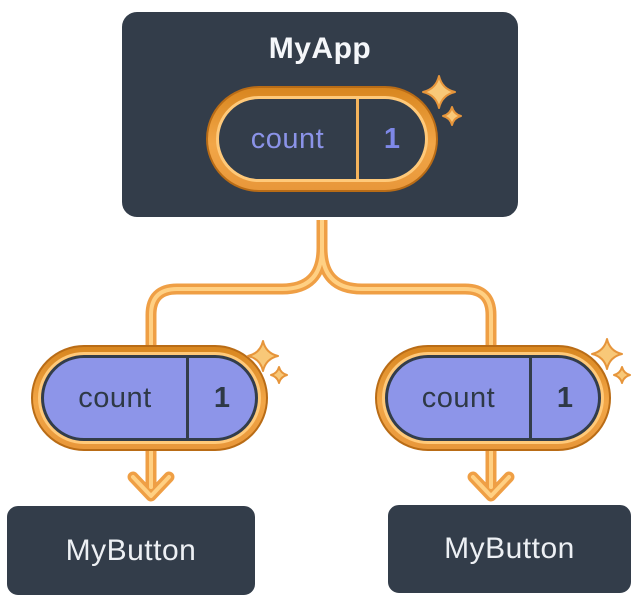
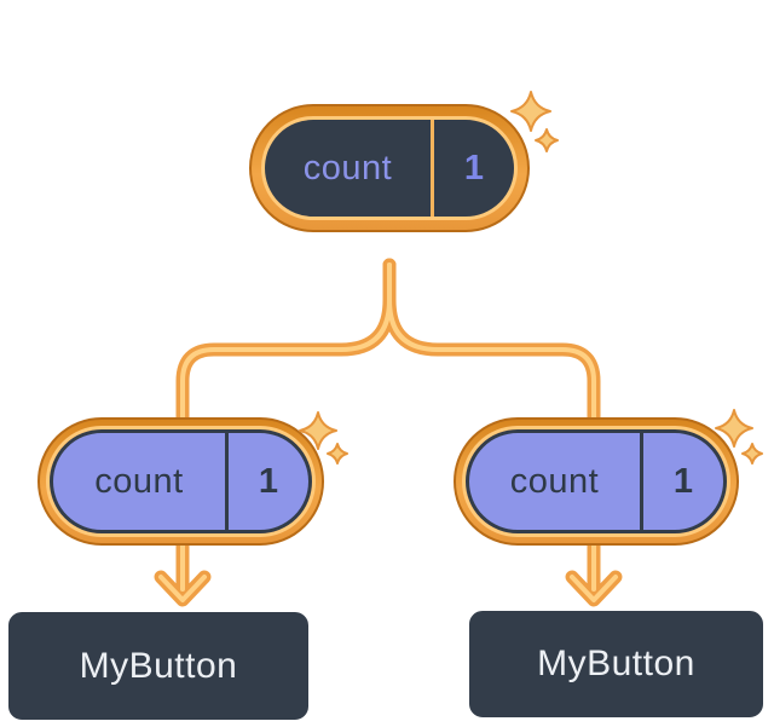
- MyApp
  count
  1
  count
  1
  count
  1
  MyButton
  MyButton
